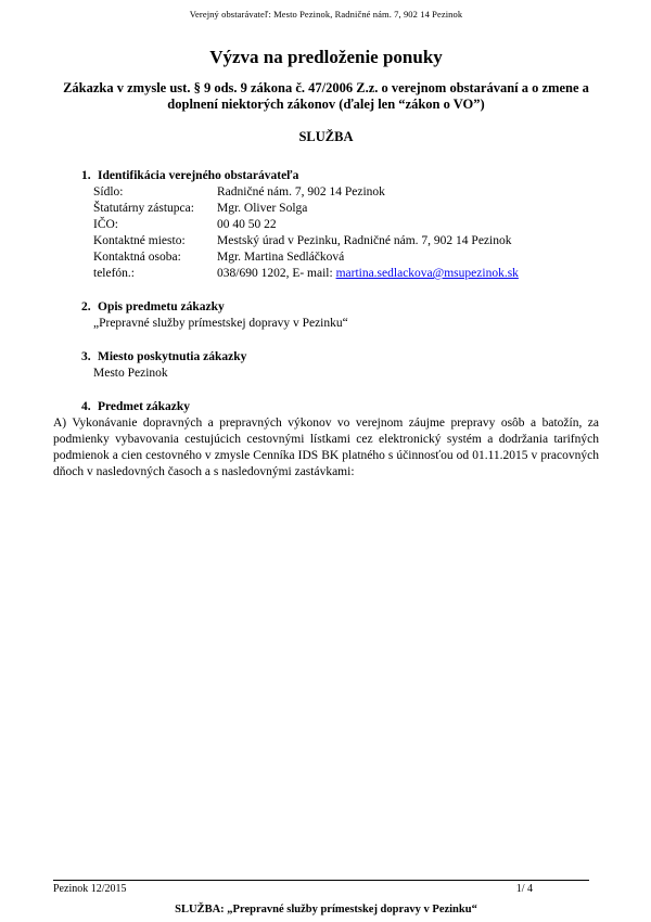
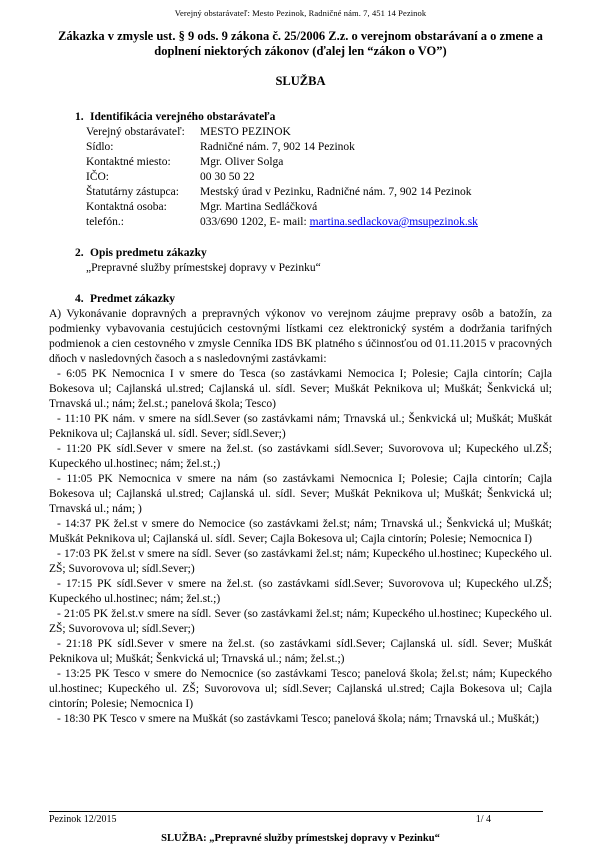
- Verejný obstarávateľ: Mesto Pezinok, Radničné nám. 7, 902 14 Pezinok
+ Verejný obstarávateľ: Mesto Pezinok, Radničné nám. 7, 451 14 Pezinok
- Výzva na predloženie ponuky
- Zákazka v zmysle ust. § 9 ods. 9 zákona č. 47/2006 Z.z. o verejnom obstarávaní a o zmene a doplnení niektorých zákonov (ďalej len “zákon o VO”)
+ Zákazka v zmysle ust. § 9 ods. 9 zákona č. 25/2006 Z.z. o verejnom obstarávaní a o zmene a doplnení niektorých zákonov (ďalej len “zákon o VO”)
  SLUŽBA
  1.
  Identifikácia verejného obstarávateľa
+ Verejný obstarávateľ:
+ MESTO PEZINOK
  Sídlo:
  Radničné nám. 7, 902 14 Pezinok
- Štatutárny zástupca:
+ Kontaktné miesto:
  Mgr. Oliver Solga
  IČO:
- 00 40 50 22
+ 00 30 50 22
- Kontaktné miesto:
+ Štatutárny zástupca:
  Mestský úrad v Pezinku, Radničné nám. 7, 902 14 Pezinok
  Kontaktná osoba:
  Mgr. Martina Sedláčková
  telefón.:
- 038/690 1202, E- mail: martina.sedlackova@msupezinok.sk
+ 033/690 1202, E- mail: martina.sedlackova@msupezinok.sk
  2.
  Opis predmetu zákazky
  „Prepravné služby prímestskej dopravy v Pezinku“
- 3.
- Miesto poskytnutia zákazky
- Mesto Pezinok
  4.
  Predmet zákazky
  A) Vykonávanie dopravných a prepravných výkonov vo verejnom záujme prepravy osôb a batožín, za podmienky vybavovania cestujúcich cestovnými lístkami cez elektronický systém a dodržania tarifných podmienok a cien cestovného v zmysle Cenníka IDS BK platného s účinnosťou od 01.11.2015 v pracovných dňoch v nasledovných časoch a s nasledovnými zastávkami:
+ - 6:05 PK Nemocnica I v smere do Tesca (so zastávkami Nemocica I; Polesie; Cajla cintorín; Cajla Bokesova ul; Cajlanská ul.stred; Cajlanská ul. sídl. Sever; Muškát Peknikova ul; Muškát; Šenkvická ul; Trnavská ul.; nám; žel.st.; panelová škola; Tesco)
+ - 11:10 PK nám. v smere na sídl.Sever (so zastávkami nám; Trnavská ul.; Šenkvická ul; Muškát; Muškát Peknikova ul; Cajlanská ul. sídl. Sever; sídl.Sever;)
+ - 11:20 PK sídl.Sever v smere na žel.st. (so zastávkami sídl.Sever; Suvorovova ul; Kupeckého ul.ZŠ; Kupeckého ul.hostinec; nám; žel.st.;)
+ - 11:05 PK Nemocnica v smere na nám (so zastávkami Nemocnica I; Polesie; Cajla cintorín; Cajla Bokesova ul; Cajlanská ul.stred; Cajlanská ul. sídl. Sever; Muškát Peknikova ul; Muškát; Šenkvická ul; Trnavská ul.; nám; )
+ - 14:37 PK žel.st v smere do Nemocice (so zastávkami žel.st; nám; Trnavská ul.; Šenkvická ul; Muškát; Muškát Peknikova ul; Cajlanská ul. sídl. Sever; Cajla Bokesova ul; Cajla cintorín; Polesie; Nemocnica I)
+ - 17:03 PK žel.st v smere na sídl. Sever (so zastávkami žel.st; nám; Kupeckého ul.hostinec; Kupeckého ul. ZŠ; Suvorovova ul; sídl.Sever;)
+ - 17:15 PK sídl.Sever v smere na žel.st. (so zastávkami sídl.Sever; Suvorovova ul; Kupeckého ul.ZŠ; Kupeckého ul.hostinec; nám; žel.st.;)
+ - 21:05 PK žel.st.v smere na sídl. Sever (so zastávkami žel.st; nám; Kupeckého ul.hostinec; Kupeckého ul. ZŠ; Suvorovova ul; sídl.Sever;)
+ - 21:18 PK sídl.Sever v smere na žel.st. (so zastávkami sídl.Sever; Cajlanská ul. sídl. Sever; Muškát Peknikova ul; Muškát; Šenkvická ul; Trnavská ul.; nám; žel.st.;)
+ - 13:25 PK Tesco v smere do Nemocnice (so zastávkami Tesco; panelová škola; žel.st; nám; Kupeckého ul.hostinec; Kupeckého ul. ZŠ; Suvorovova ul; sídl.Sever; Cajlanská ul.stred; Cajla Bokesova ul; Cajla cintorín; Polesie; Nemocnica I)
+ - 18:30 PK Tesco v smere na Muškát (so zastávkami Tesco; panelová škola; nám; Trnavská ul.; Muškát;)
  Pezinok 12/2015
  1/ 4
  SLUŽBA: „Prepravné služby prímestskej dopravy v Pezinku“
